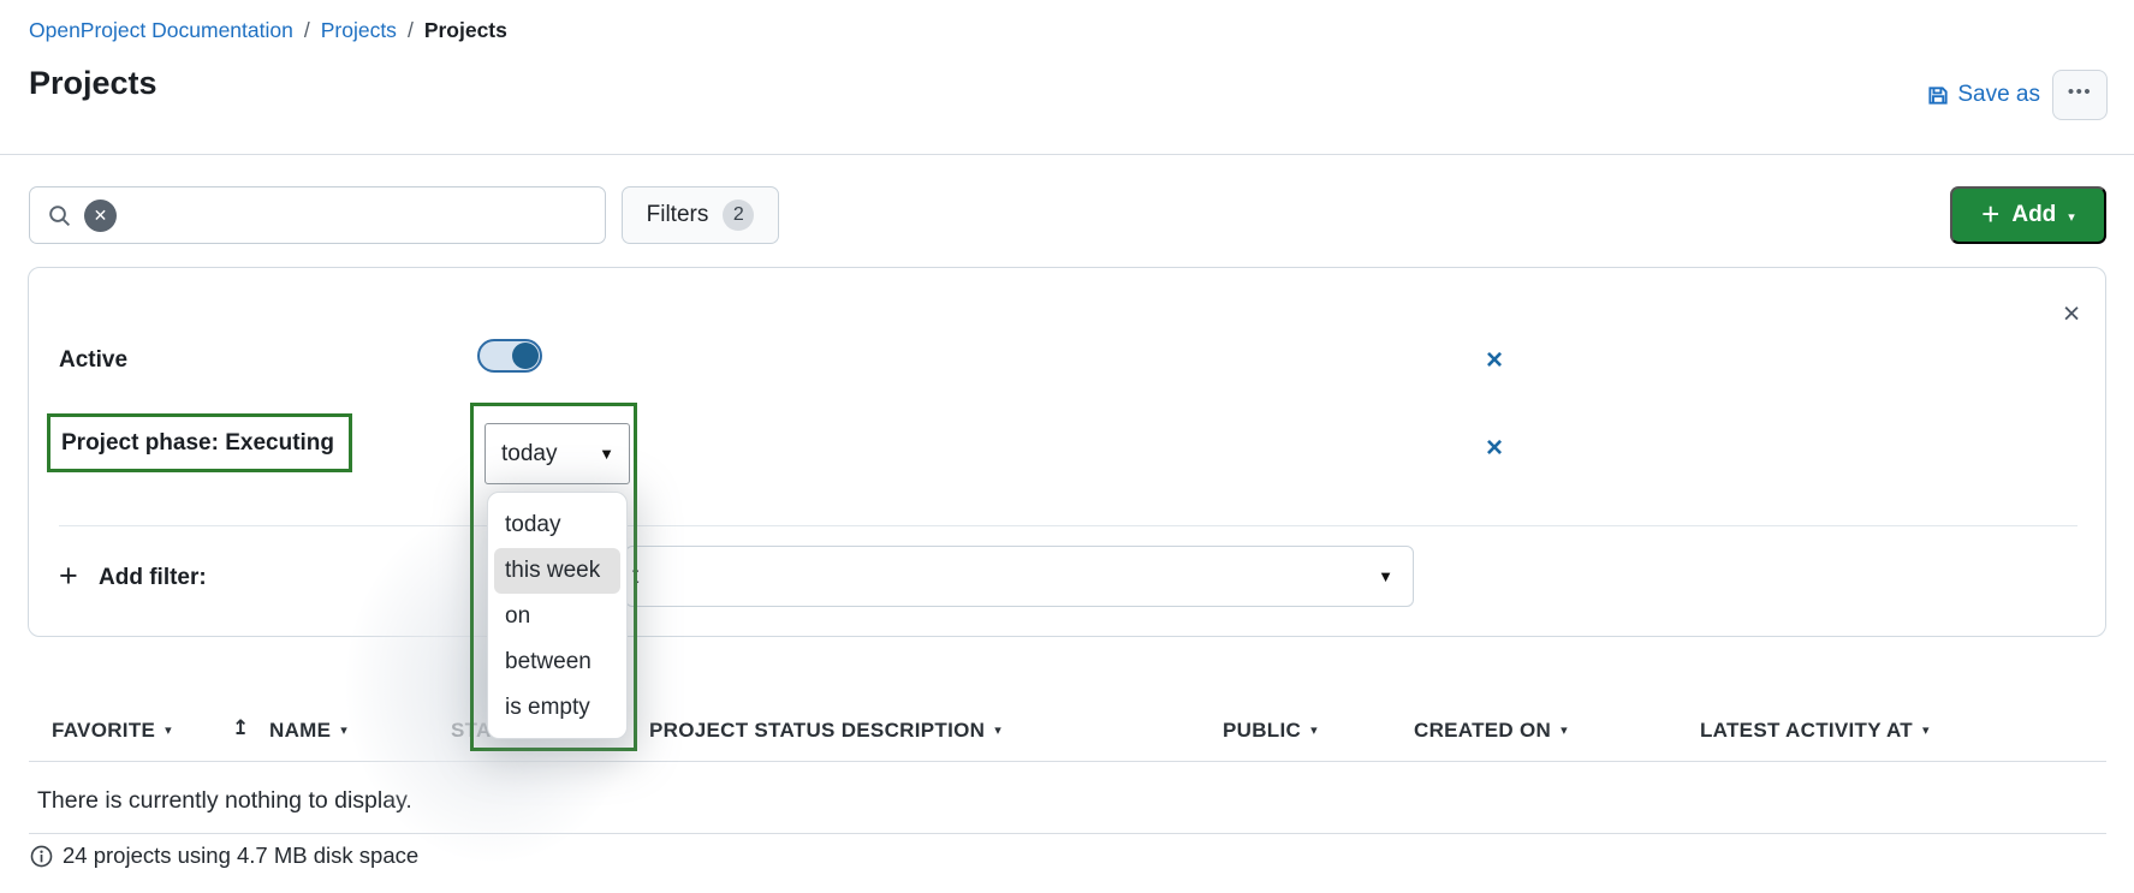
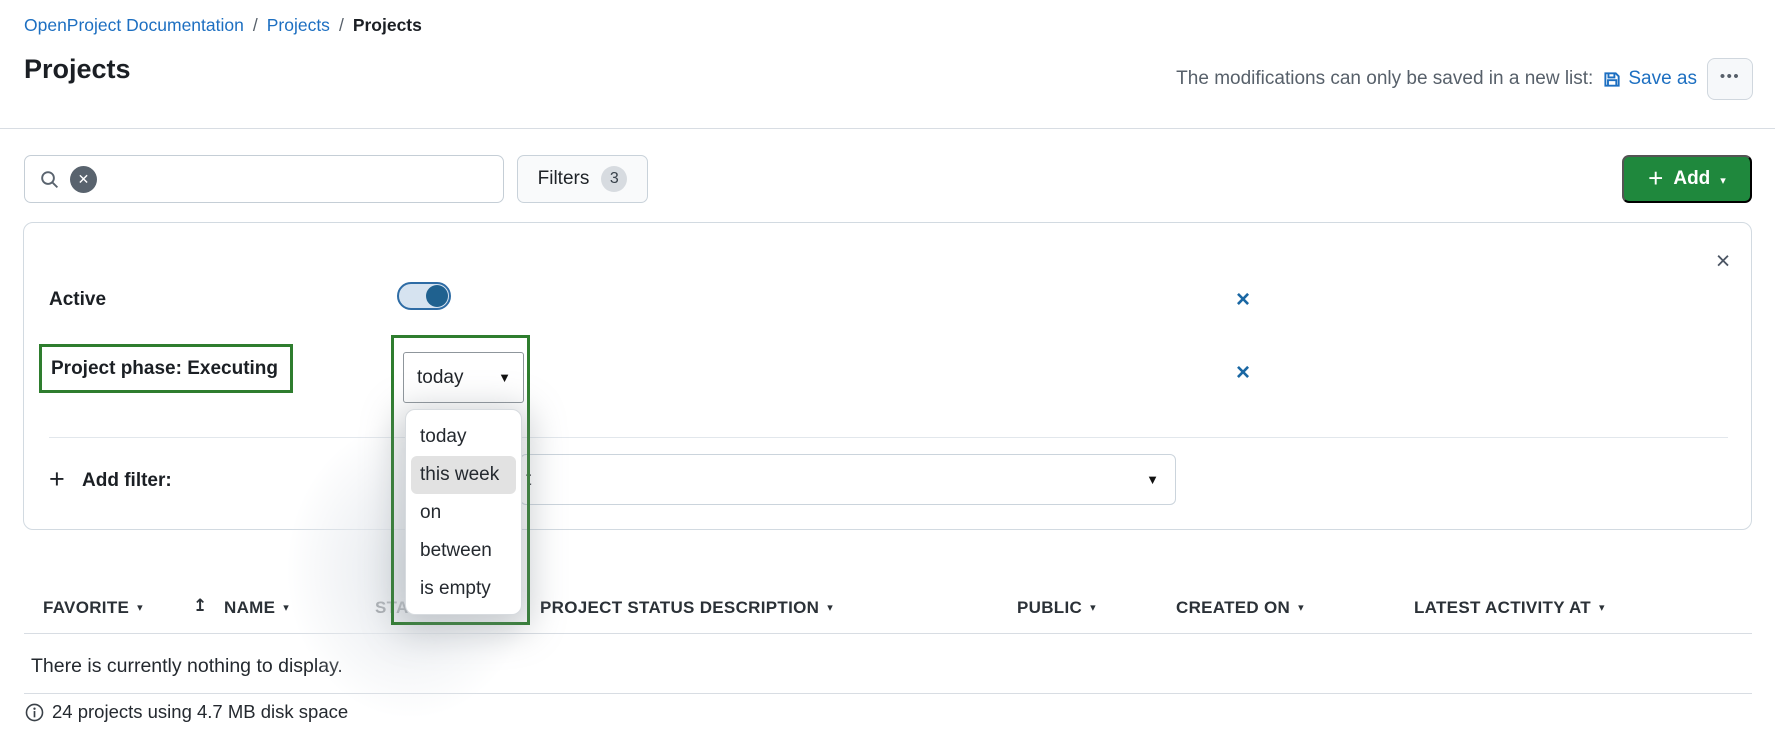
  OpenProject Documentation
  /
  Projects
  /
  Projects
  Projects
+ The modifications can only be saved in a new list:
  Save as
  •••
  ✕
  Filters
- 2
+ 3
  +
  Add
  ▾
  ×
  Active
  ×
  Project phase: Executing
  ×
  +
  Add filter:
  ▼
  FAVORITE
  ▾
  ↥
  NAME
  PROJECT STATUS DESCRIPTION
  ▾
  PUBLIC
  ▾
  CREATED ON
  ▾
  LATEST ACTIVITY AT
  ▾
  today
  ▼
  today
  this week
  on
  between
  is empty
  There is currently nothing to d
  24 projects using 4.7 MB dis
